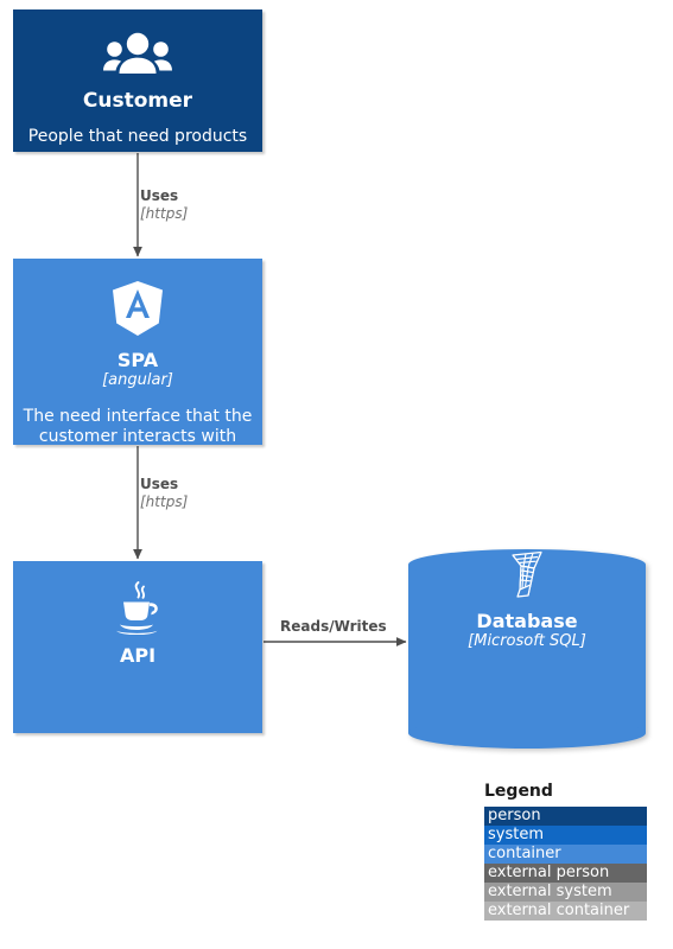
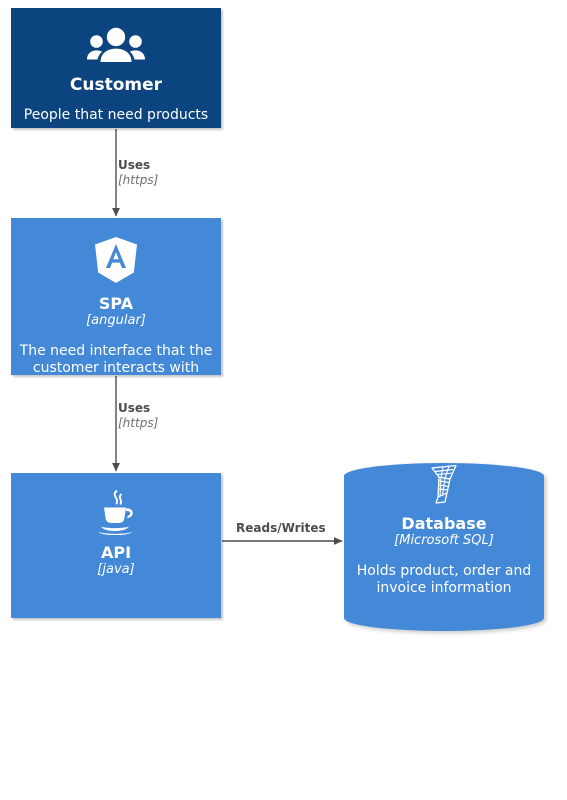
  Customer
  People that need products
  SPA
  [angular]
  The need interface that the customer interacts with
  API
+ [java]
  Database
  [Microsoft SQL]
+ Holds product, order and invoice information
  Uses
  [https]
  Uses
  [https]
  Reads/Writes
- Legend
- person
- system
- container
- external person
- external system
- external container
